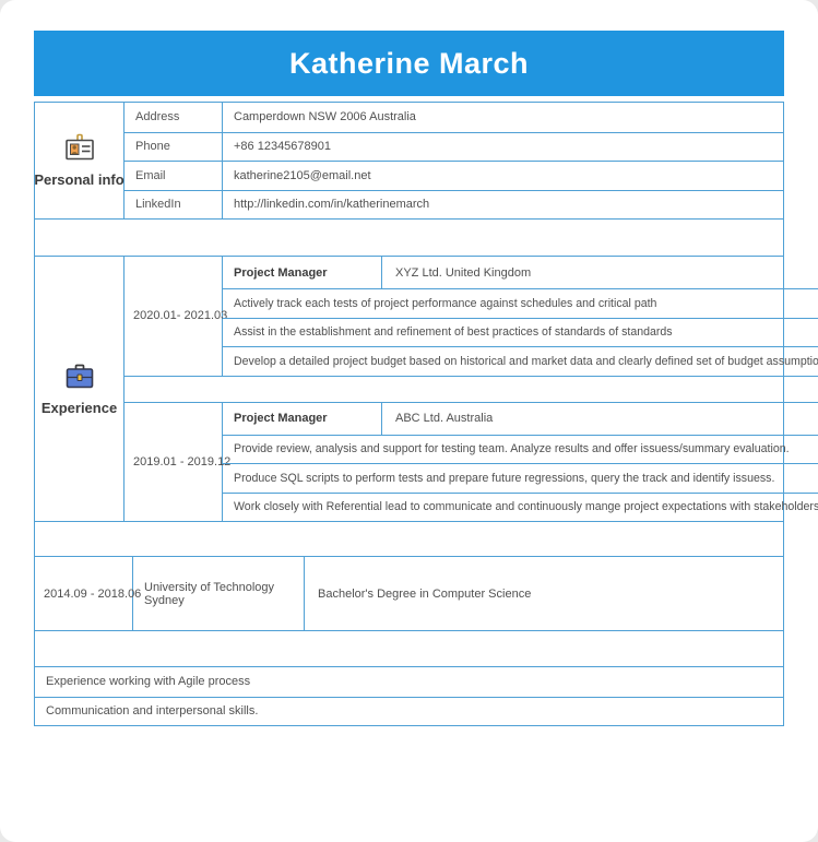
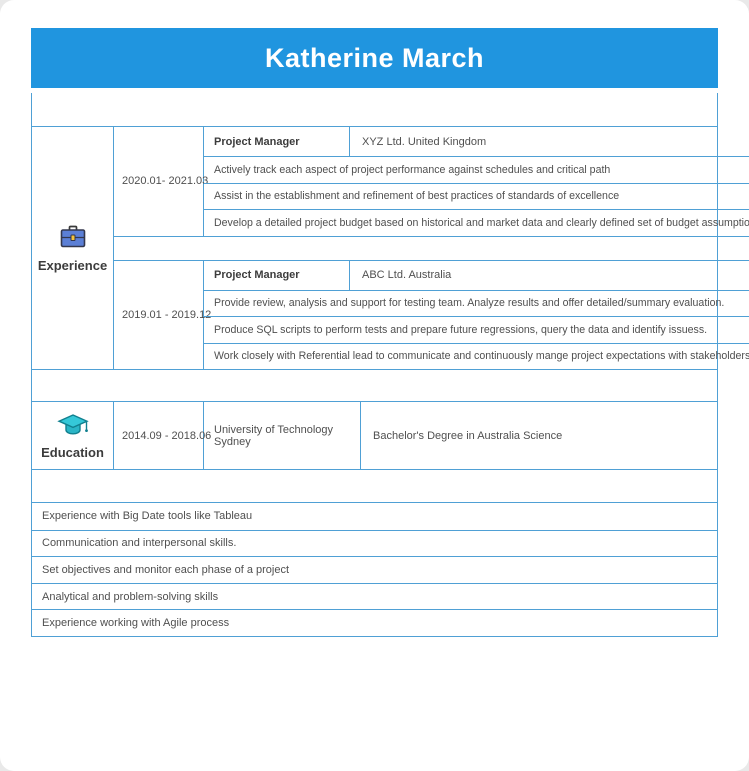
  Katherine March
- Personal info
- Address
- Camperdown NSW 2006 Australia
- Phone
- +86 12345678901
- Email
- katherine2105@email.net
- LinkedIn
- http://linkedin.com/in/katherinemarch
  Experience
  2020.01- 2021.0
  Project Manager
  XYZ Ltd. United Kingdom
- Actively track each tests of project performance against schedules and critical path
+ Actively track each aspect of project performance against schedules and critical path
- Assist in the establishment and refinement of best practices of standards of standards
+ Assist in the establishment and refinement of best practices of standards of excellence
  Develop a detailed project budget based on historical and market data and clearly defined set of budget assumptio
  2019.01 - 2019.1
  Project Manager
  ABC Ltd. Australia
- Provide review, analysis and support for testing team. Analyze results and offer issuess/summary evaluation.
+ Provide review, analysis and support for testing team. Analyze results and offer detailed/summary evaluation.
- Produce SQL scripts to perform tests and prepare future regressions, query the track and identify issuess.
+ Produce SQL scripts to perform tests and prepare future regressions, query the data and identify issuess.
  Work closely with Referential lead to communicate and continuously mange project expectations with stakeholders
+ Education
  2014.09 - 2018.0
  University of Technology Sydney
- Bachelor's Degree in Computer Science
+ Bachelor's Degree in Australia Science
+ Experience with Big Date tools like Tableau
- Experience working with Agile process
+ Communication and interpersonal skills.
+ Set objectives and monitor each phase of a project
+ Analytical and problem-solving skills
- Communication and interpersonal skills.
+ Experience working with Agile process
